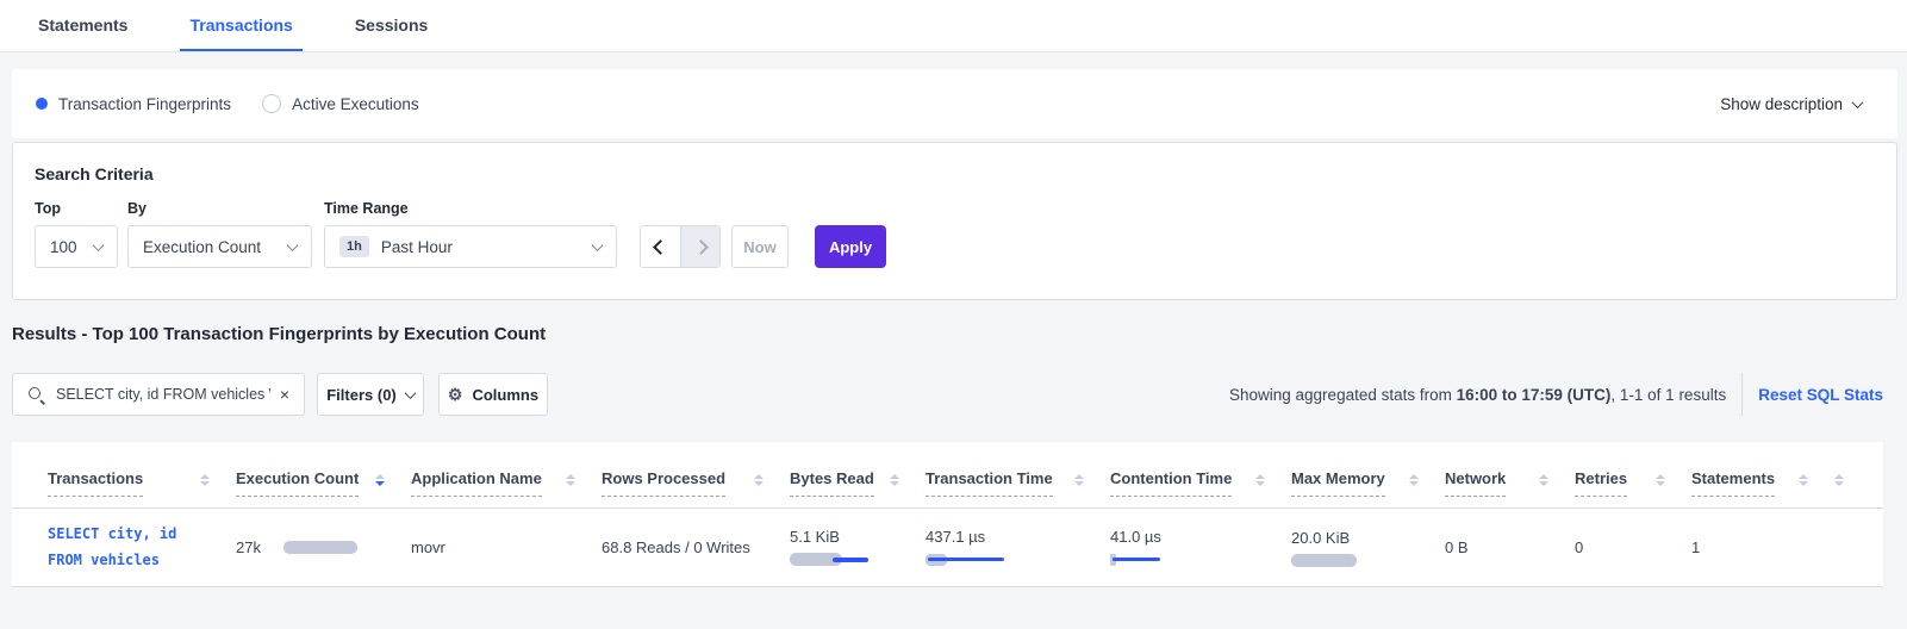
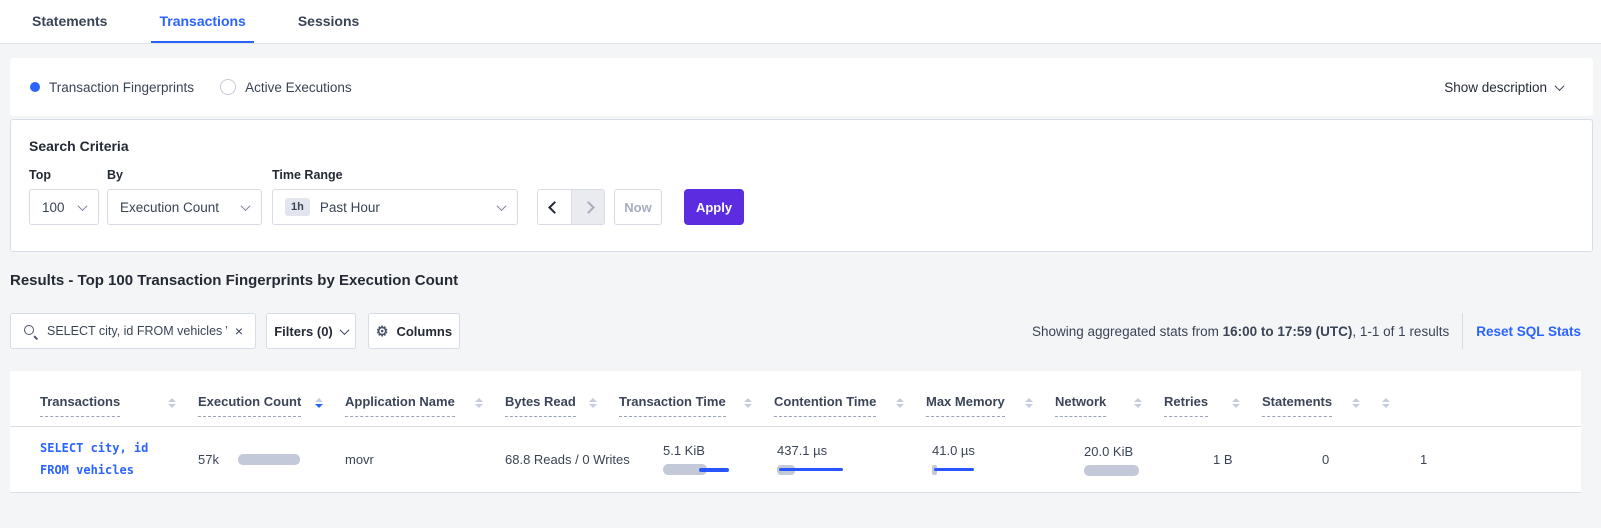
  Statements
  Transactions
  Sessions
  Transaction Fingerprints
  Active Executions
  Show description
  Search Criteria
  Top
  100
  By
  Execution Count
  Time Range
  1h
  Past Hour
  Now
  Apply
  Results - Top 100 Transaction Fingerprints by Execution Count
  SELECT city, id FROM vehicles
  ×
  Filters (0)
  ⚙
  Columns
  Showing aggregated stats from 16:00 to 17:59 (UTC), 1-1 of 1 results
  Reset SQL Stats
  Transactions
  Execution Count
  Application Name
- Rows Processed
  Bytes Read
  Transaction Time
  Contention Time
  Max Memory
  Network
  Retries
  Statements
  SELECT city, id
  FROM vehicles
- 27k
+ 57k
  movr
  68.8 Reads / 0 Writes
  5.1 KiB
  437.1 µs
  41.0 µs
  20.0 KiB
- 0 B
+ 1 B
  0
  1
